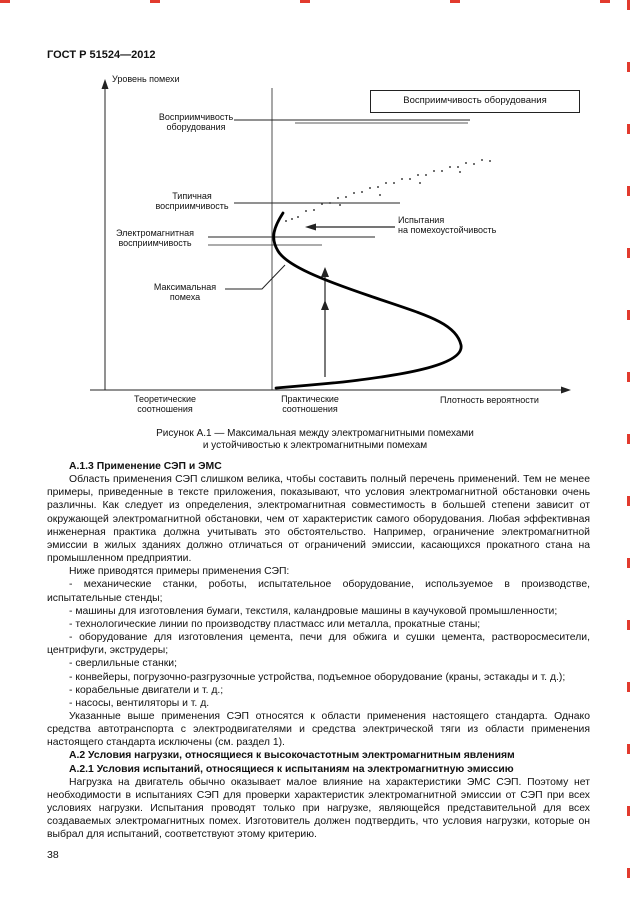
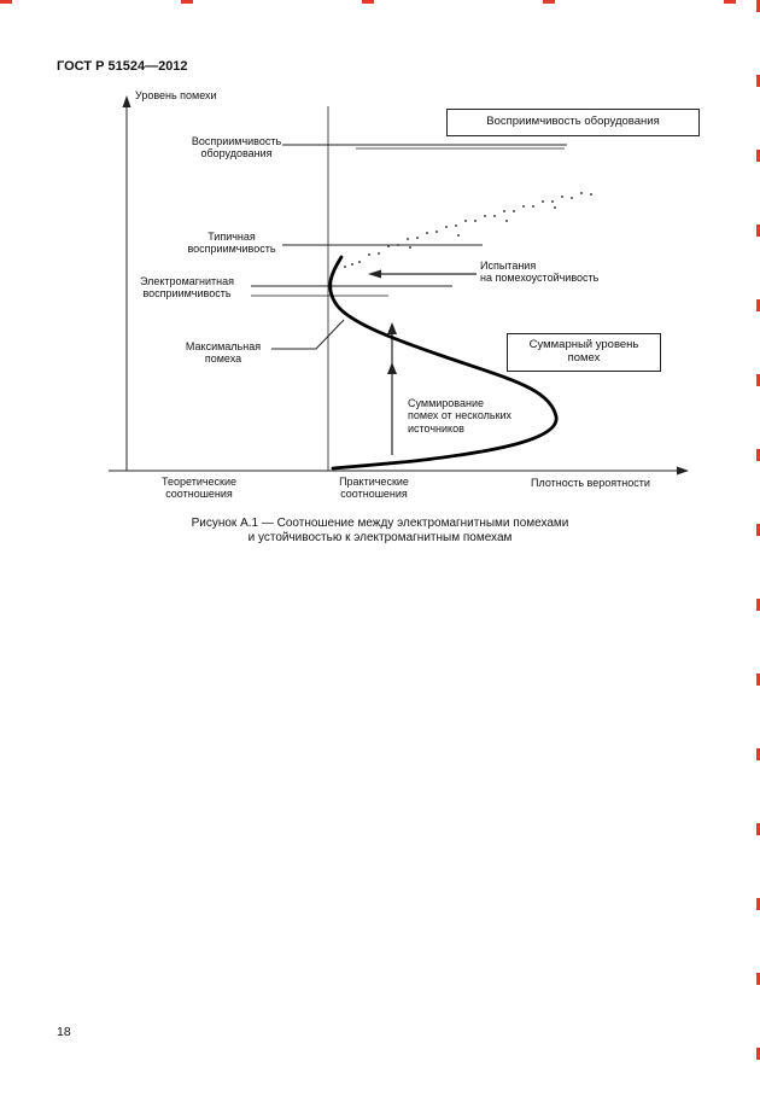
  ГОСТ Р 51524—2012
  Уровень помехи
  Восприимчивость оборудования
  Восприимчивость
  оборудования
  Типичная
  восприимчивость
  Электромагнитная
  восприимчивость
  Максимальная
  помеха
  Испытания
  на помехоустойчивость
+ Суммарный уровень
+ помех
+ Суммирование
+ помех от нескольких
+ источников
  Теоретические
  соотношения
  Практические
  соотношения
  Плотность вероятности
- Рисунок А.1 — Максимальная между электромагнитными помехами
+ Рисунок А.1 — Соотношение между электромагнитными помехами
- и устойчивостью к электромагнитными помехам
+ и устойчивостью к электромагнитным помехам
- А.1.3 Применение СЭП и ЭМС
- Область применения СЭП слишком велика, чтобы составить полный перечень применений. Тем не менее примеры, приведенные в тексте приложения, показывают, что условия электромагнитной обстановки очень различны. Как следует из определения, электромагнитная совместимость в большей степени зависит от окружающей электромагнитной обстановки, чем от характеристик самого оборудования. Любая эффективная инженерная практика должна учитывать это обстоятельство. Например, ограничение электромагнитной эмиссии в жилых зданиях должно отличаться от ограничений эмиссии, касающихся прокатного стана на промышленном предприятии.
- Ниже приводятся примеры применения СЭП:
- - механические станки, роботы, испытательное оборудование, используемое в производстве, испытательные стенды;
- - машины для изготовления бумаги, текстиля, каландровые машины в каучуковой промышленности;
- - технологические линии по производству пластмасс или металла, прокатные станы;
- - оборудование для изготовления цемента, печи для обжига и сушки цемента, растворосмесители, центрифуги, экструдеры;
- - сверлильные станки;
- - конвейеры, погрузочно-разгрузочные устройства, подъемное оборудование (краны, эстакады и т. д.);
- - корабельные двигатели и т. д.;
- - насосы, вентиляторы и т. д.
- Указанные выше применения СЭП относятся к области применения настоящего стандарта. Однако средства автотранспорта с электродвигателями и средства электрической тяги из области применения настоящего стандарта исключены (см. раздел 1).
- А.2 Условия нагрузки, относящиеся к высокочастотным электромагнитным явлениям
- А.2.1 Условия испытаний, относящиеся к испытаниям на электромагнитную эмиссию
- Нагрузка на двигатель обычно оказывает малое влияние на характеристики ЭМС СЭП. Поэтому нет необходимости в испытаниях СЭП для проверки характеристик электромагнитной эмиссии от СЭП при всех условиях нагрузки. Испытания проводят только при нагрузке, являющейся представительной для всех создаваемых электромагнитных помех. Изготовитель должен подтвердить, что условия нагрузки, которые он выбрал для испытаний, соответствуют этому критерию.
- 38
+ 18
